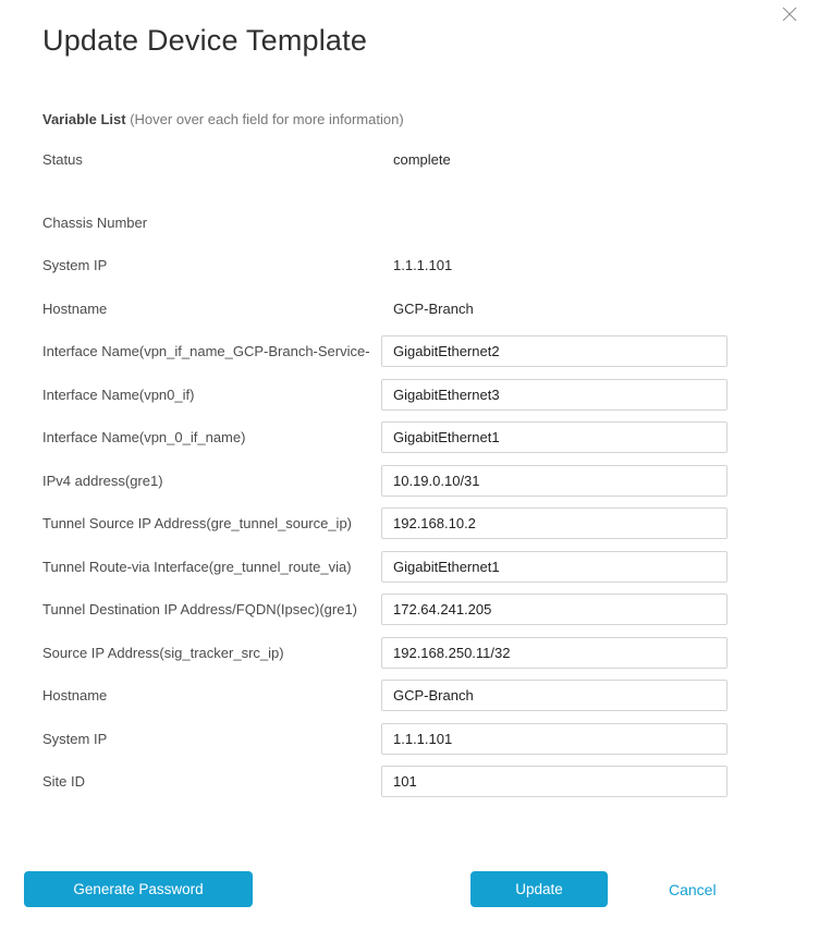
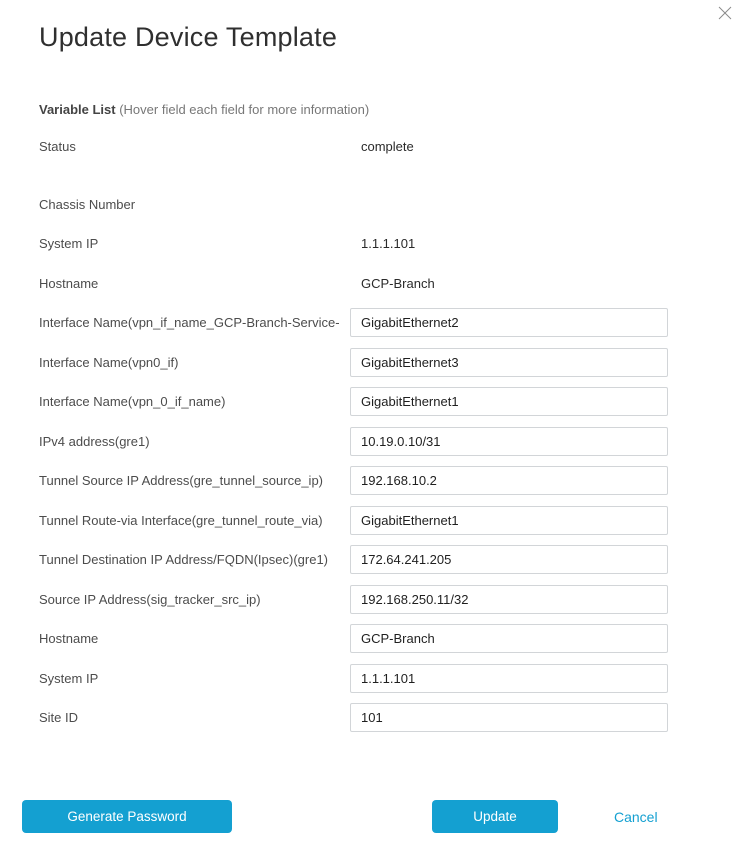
  Update Device Template
- Variable List (Hover over each field for more information)
+ Variable List (Hover field each field for more information)
  Status
  complete
  Chassis Number
  System IP
  1.1.1.101
  Hostname
  GCP-Branch
  Interface Name(vpn_if_name_GCP-Branch-Service-
  GigabitEthernet2
  Interface Name(vpn0_if)
  GigabitEthernet3
  Interface Name(vpn_0_if_name)
  GigabitEthernet1
  IPv4 address(gre1)
  10.19.0.10/31
  Tunnel Source IP Address(gre_tunnel_source_ip)
  192.168.10.2
  Tunnel Route-via Interface(gre_tunnel_route_via)
  GigabitEthernet1
  Tunnel Destination IP Address/FQDN(Ipsec)(gre1)
  172.64.241.205
  Source IP Address(sig_tracker_src_ip)
  192.168.250.11/32
  Hostname
  GCP-Branch
  System IP
  1.1.1.101
  Site ID
  101
  Generate Password
  Update
  Cancel
